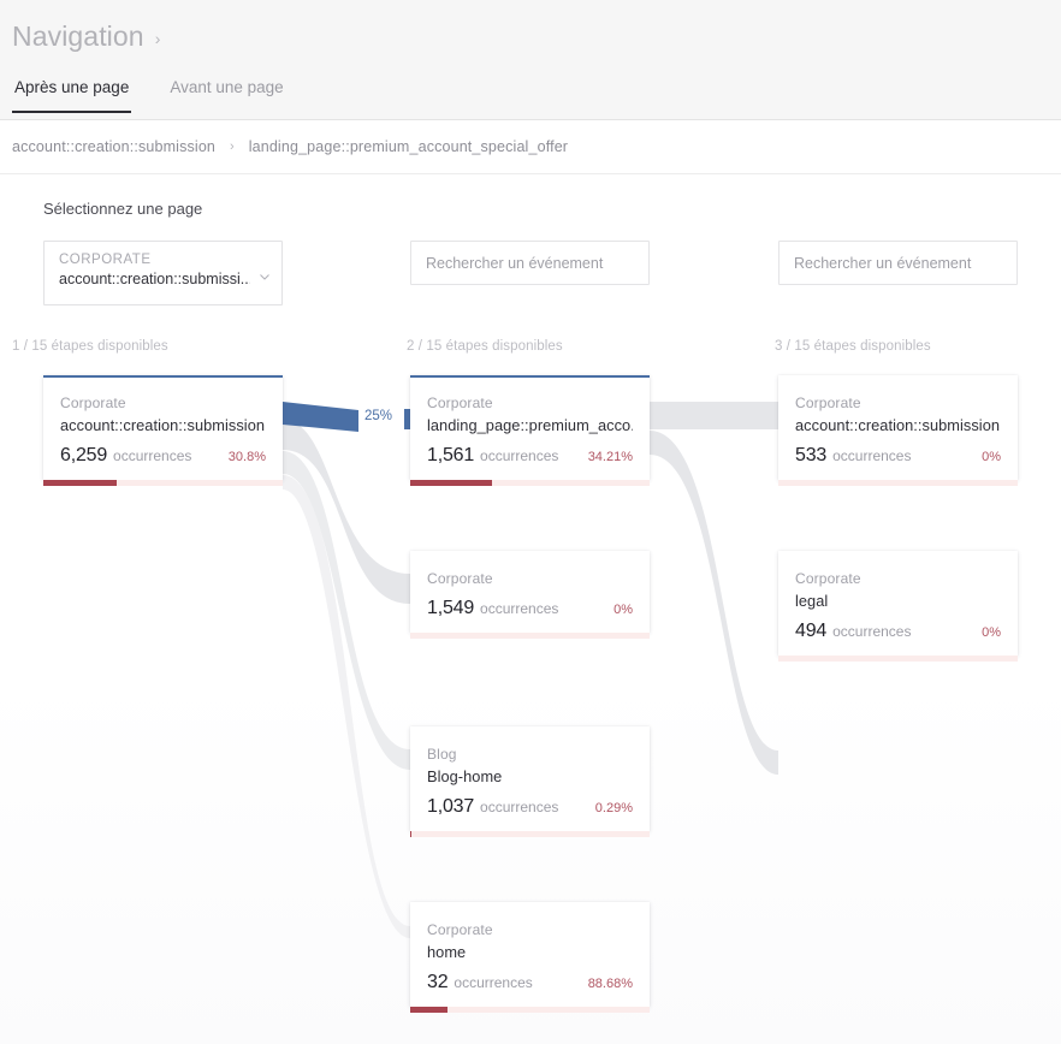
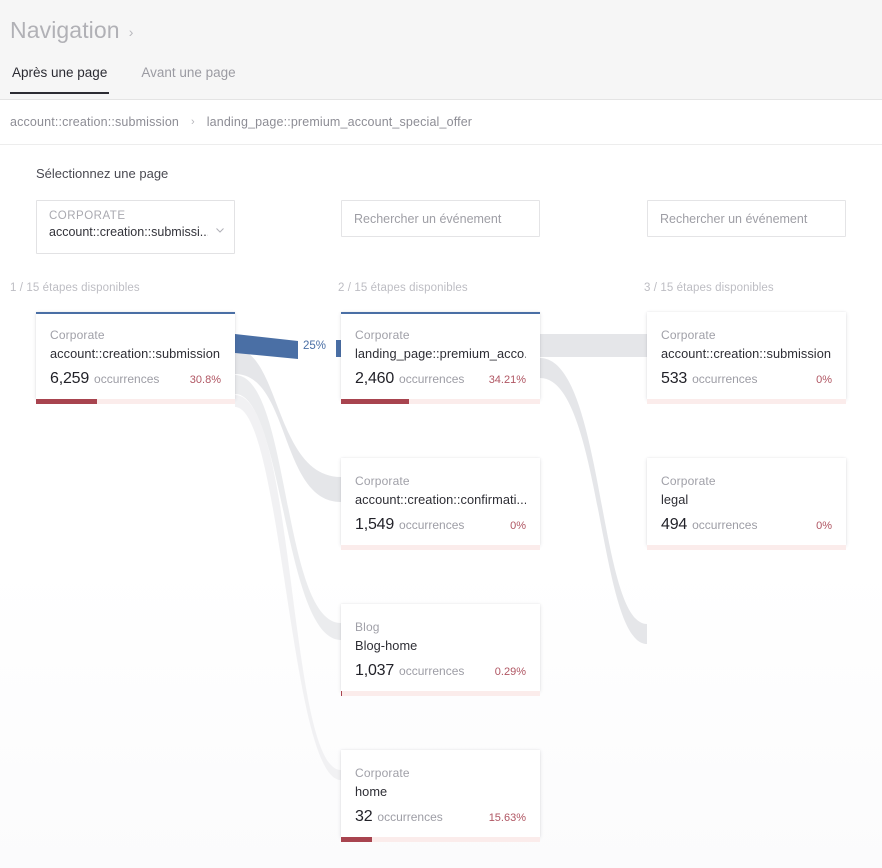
  Navigation
  ›
  Après une page
  Avant une page
  account::creation::submission
  ›
  landing_page::premium_account_special_offer
  Sélectionnez une page
  CORPORATE
  account::creation::submissi..
  Rechercher un événement
  Rechercher un événement
  1 / 15 étapes disponibles
  2 / 15 étapes disponibles
  3 / 15 étapes disponibles
  Corporate
  account::creation::submission
  6,259
  occurrences
  30.8%
  Corporate
  landing_page::premium_acco.
- 1,561
+ 2,460
  occurrences
  34.21%
  Corporate
+ account::creation::confirmati...
  1,549
  occurrences
  0%
  Blog
  Blog-home
  1,037
  occurrences
  0.29%
  Corporate
  home
  32
  occurrences
- 88.68%
+ 15.63%
  Corporate
  account::creation::submission
  533
  occurrences
  0%
  Corporate
  legal
  494
  occurrences
  0%
  25%
